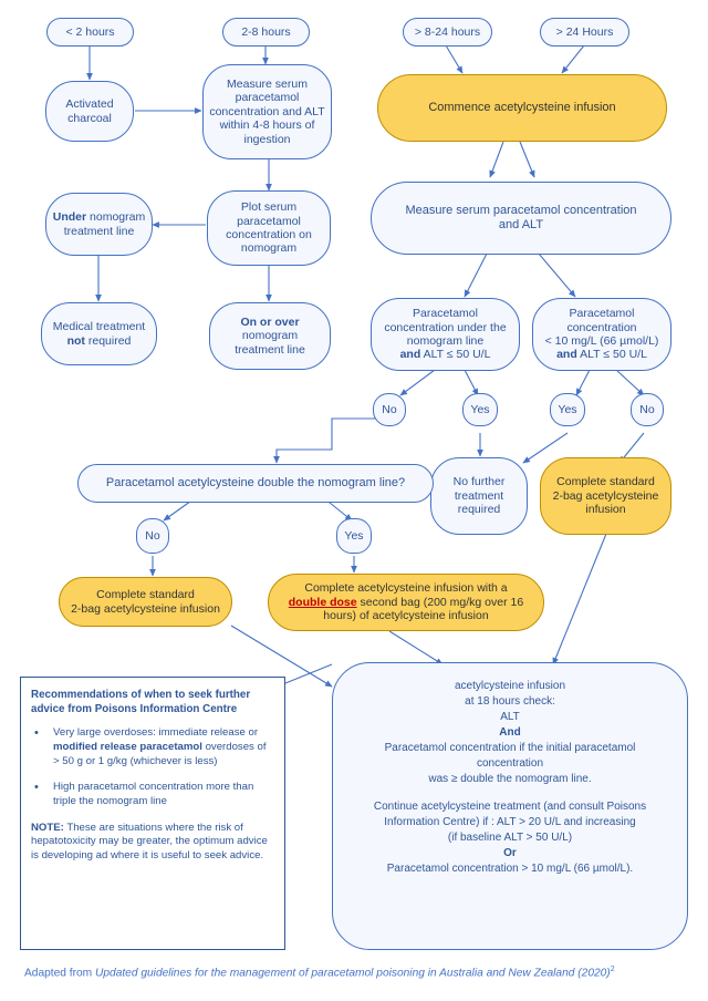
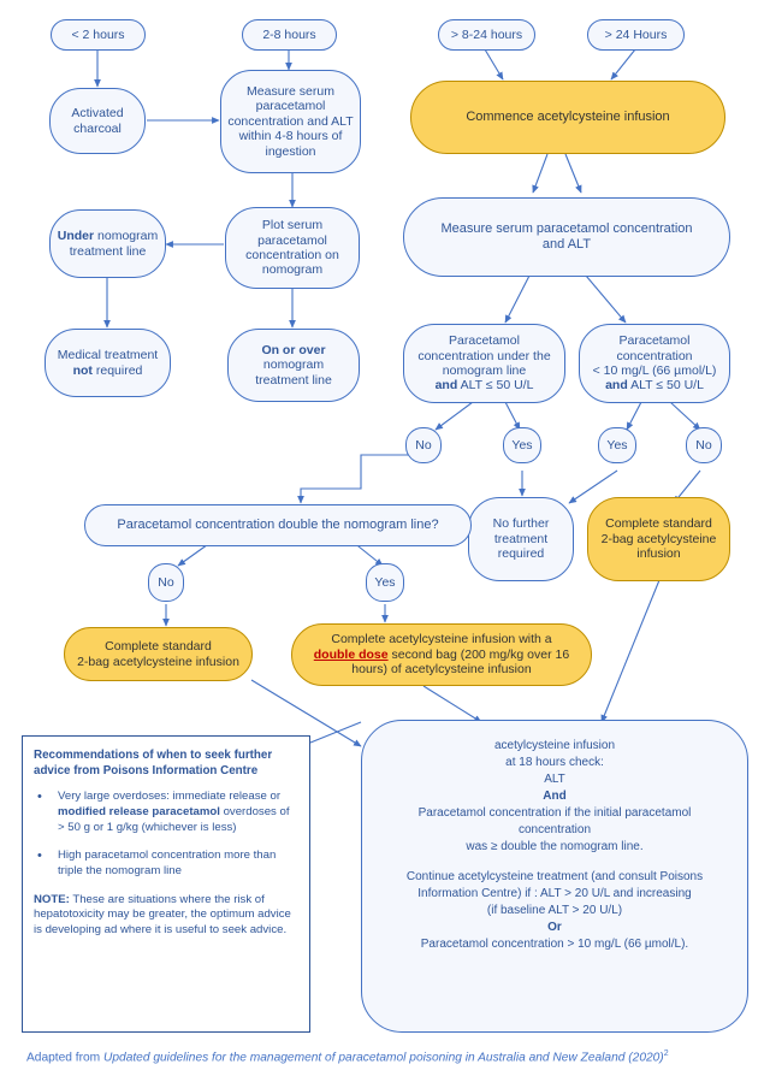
  < 2 hours
  2-8 hours
  > 8-24 hours
  > 24 Hours
  Activated
  charcoal
  Measure serum
  paracetamol
  concentration and ALT
  within 4-8 hours of
  ingestion
  Commence acetylcysteine infusion
  Under nomogram treatment line
  Plot serum
  paracetamol
  concentration on
  nomogram
  Measure serum paracetamol concentration
  and ALT
  Medical treatment not required
  On or over
  nomogram
  treatment line
  Paracetamol
  concentration under the
  nomogram line
  and ALT ≤ 50 U/L
  Paracetamol
  concentration
  < 10 mg/L (66 µmol/L)
  and ALT ≤ 50 U/L
  No
  Yes
  Yes
  No
  No further
  treatment
  required
  Complete standard
  2-bag acetylcysteine
  infusion
- Paracetamol acetylcysteine double the nomogram line?
+ Paracetamol concentration double the nomogram line?
  No
  Yes
  Complete standard
  2-bag acetylcysteine infusion
  Complete acetylcysteine infusion with a
  double dose second bag (200 mg/kg over 16 hours) of acetylcysteine infusion
  Recommendations of when to seek further advice from Poisons Information Centre
  Very large overdoses: immediate release or modified release paracetamol overdoses of > 50 g or 1 g/kg (whichever is less)
  High paracetamol concentration more than triple the nomogram line
  NOTE: These are situations where the risk of hepatotoxicity may be greater, the optimum advice is developing ad where it is useful to seek advice.
  acetylcysteine infusion
  at 18 hours check:
  ALT
  And
  Paracetamol concentration if the initial paracetamol
  concentration
  was ≥ double the nomogram line.
  Continue acetylcysteine treatment (and consult Poisons
  Information Centre) if : ALT > 20 U/L and increasing
- (if baseline ALT > 50 U/L)
+ (if baseline ALT > 20 U/L)
  Or
  Paracetamol concentration > 10 mg/L (66 µmol/L).
  Adapted from Updated guidelines for the management of paracetamol poisoning in Australia and New Zealand (2020)
